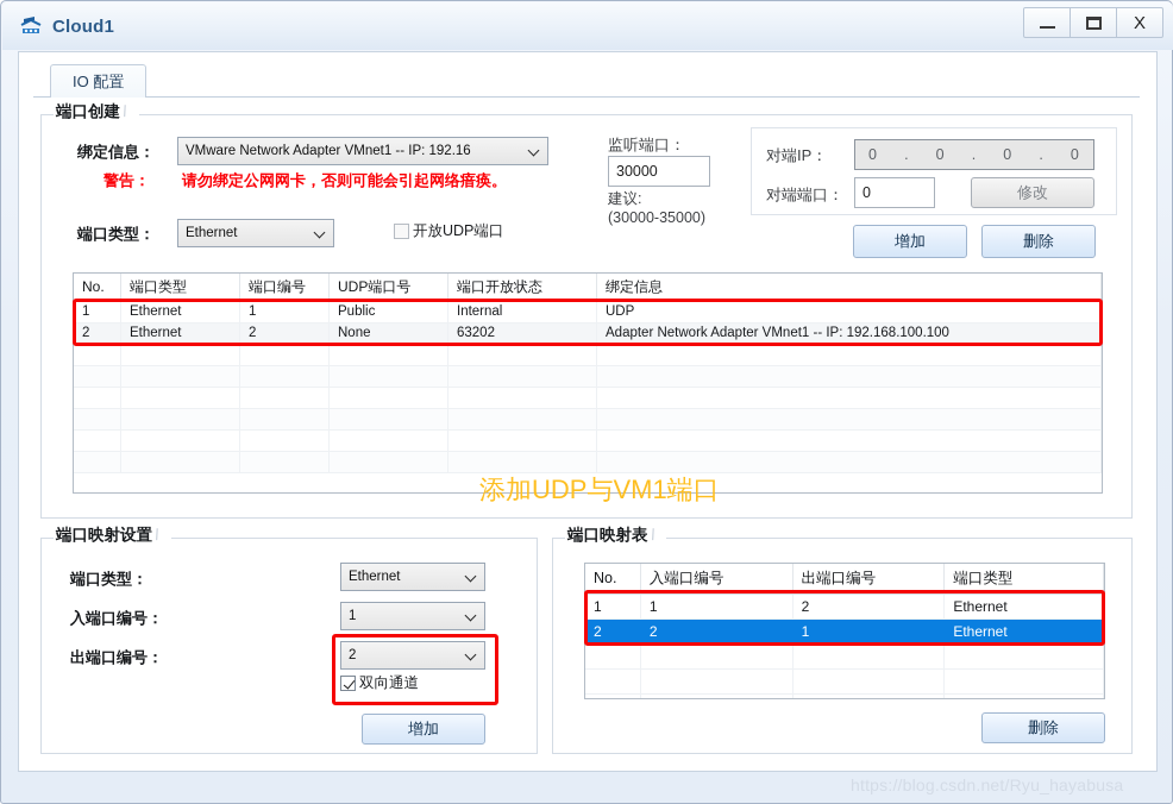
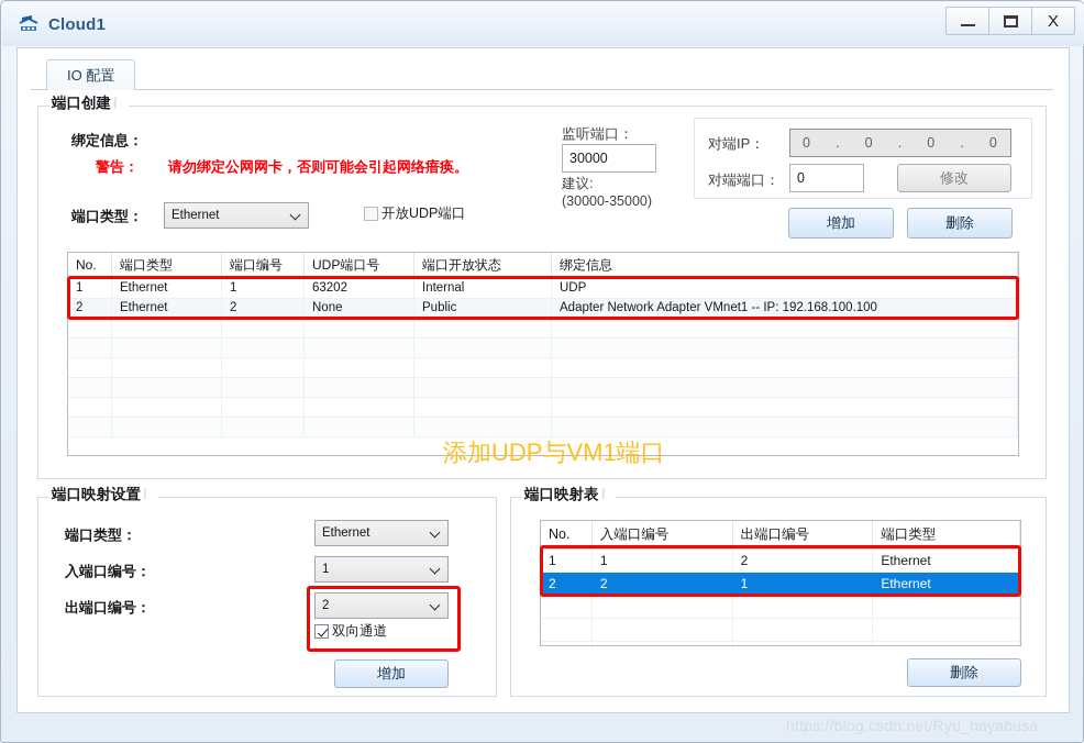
  Cloud1
  X
  IO 配置
  绑定信息：
- VMware Network Adapter VMnet1 -- IP: 192.16
  警告：
  请勿绑定公网网卡，否则可能会引起网络瘖痪。
  端口类型：
  Ethernet
  开放UDP端口
  监听端口：
  30000
  建议:
  (30000-35000)
  对端IP：
  0
  .
  0
  .
  0
  .
  0
  对端端口：
  0
  修改
  增加
  删除
  No.
  端口类型
  端口编号
  UDP端口号
  端口开放状态
  绑定信息
  1
  Ethernet
  1
- Public
+ 63202
  Internal
  UDP
  2
  Ethernet
  2
  None
- 63202
+ Public
  Adapter Network Adapter VMnet1 -- IP: 192.168.100.100
  添加UDP与VM1端口
  端口类型：
  Ethernet
  入端口编号：
  1
  出端口编号：
  2
  双向通道
  增加
  No.
  入端口编号
  出端口编号
  端口类型
  1
  1
  2
  Ethernet
  2
  2
  1
  Ethernet
  删除
